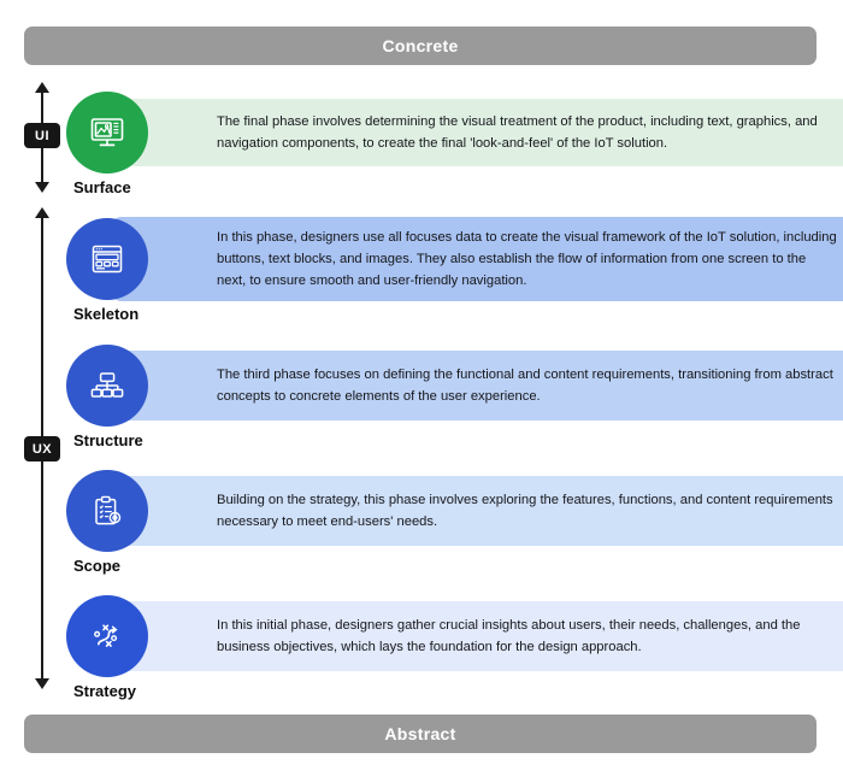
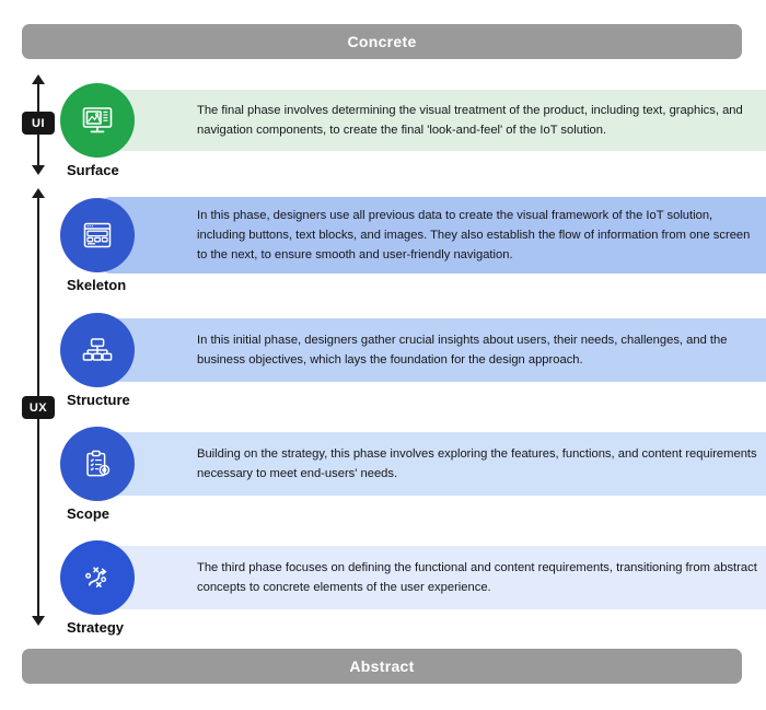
  Concrete
  UI
  UX
  The final phase involves determining the visual treatment of the product, including text, graphics, and navigation components, to create the final 'look-and-feel' of the IoT solution.
  Surface
- In this phase, designers use all focuses data to create the visual framework of the IoT solution, including buttons, text blocks, and images. They also establish the flow of information from one screen to the next, to ensure smooth and user-friendly navigation.
+ In this phase, designers use all previous data to create the visual framework of the IoT solution, including buttons, text blocks, and images. They also establish the flow of information from one screen to the next, to ensure smooth and user-friendly navigation.
  Skeleton
- The third phase focuses on defining the functional and content requirements, transitioning from abstract concepts to concrete elements of the user experience.
+ In this initial phase, designers gather crucial insights about users, their needs, challenges, and the business objectives, which lays the foundation for the design approach.
  Structure
  Building on the strategy, this phase involves exploring the features, functions, and content requirements necessary to meet end-users' needs.
  Scope
- In this initial phase, designers gather crucial insights about users, their needs, challenges, and the business objectives, which lays the foundation for the design approach.
+ The third phase focuses on defining the functional and content requirements, transitioning from abstract concepts to concrete elements of the user experience.
  Strategy
  Abstract
